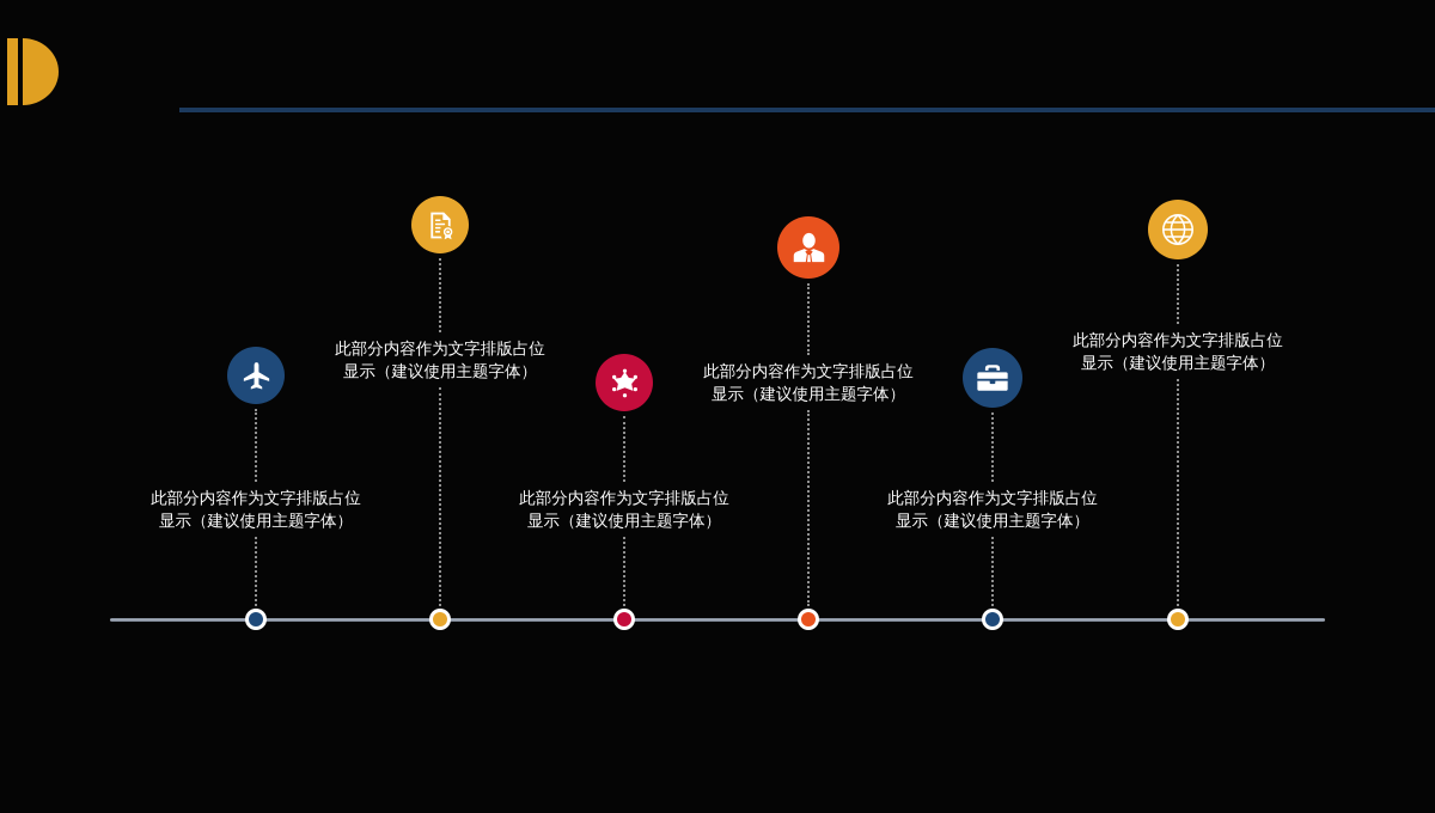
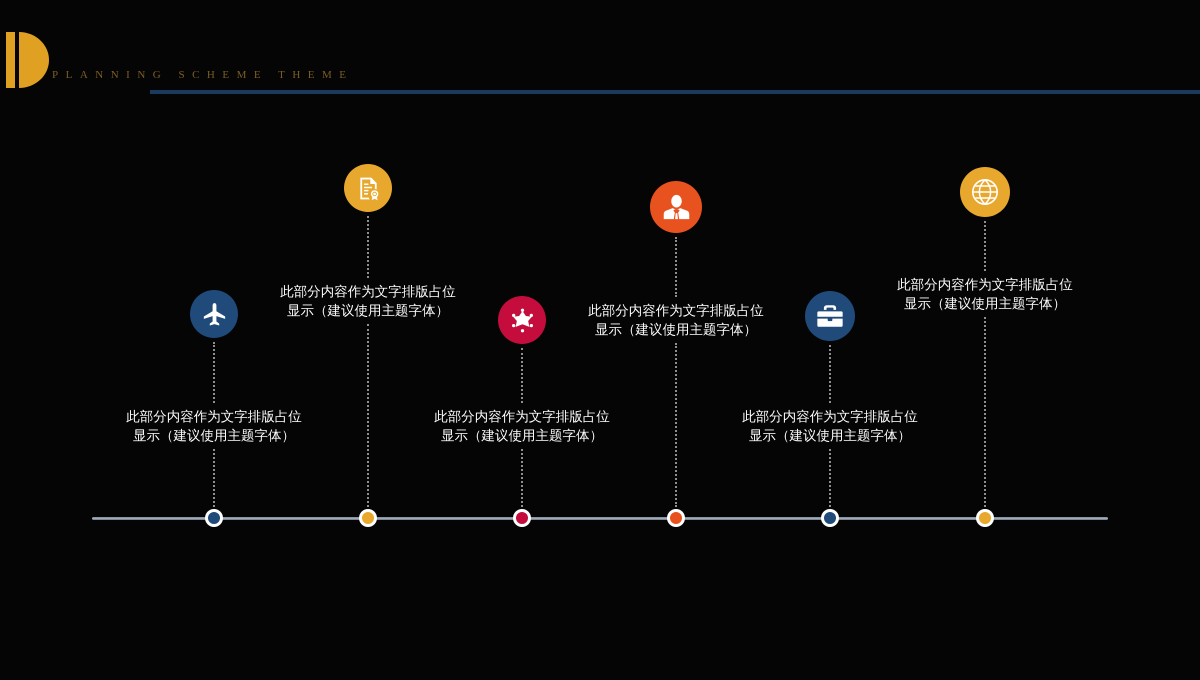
+ PLANNING SCHEME THEME
  此部分内容作为文字排版占位
  显示（建议使用主题字体）
  此部分内容作为文字排版占位
  显示（建议使用主题字体）
  此部分内容作为文字排版占位
  显示（建议使用主题字体）
  此部分内容作为文字排版占位
  显示（建议使用主题字体）
  此部分内容作为文字排版占位
  显示（建议使用主题字体）
  此部分内容作为文字排版占位
  显示（建议使用主题字体）
